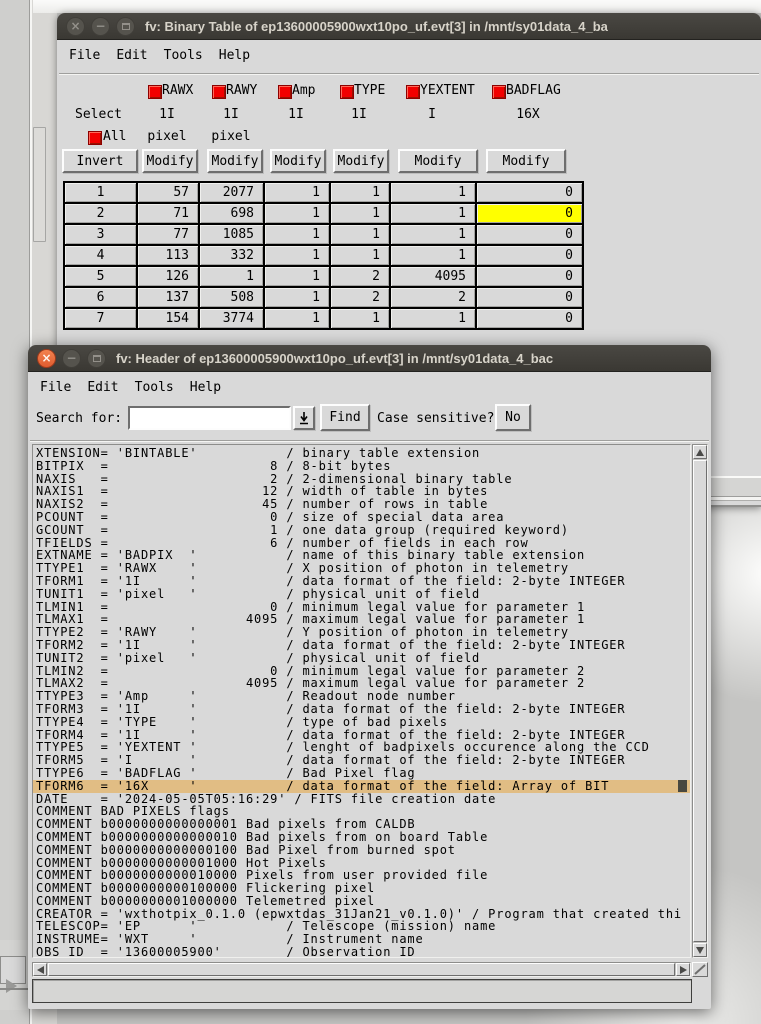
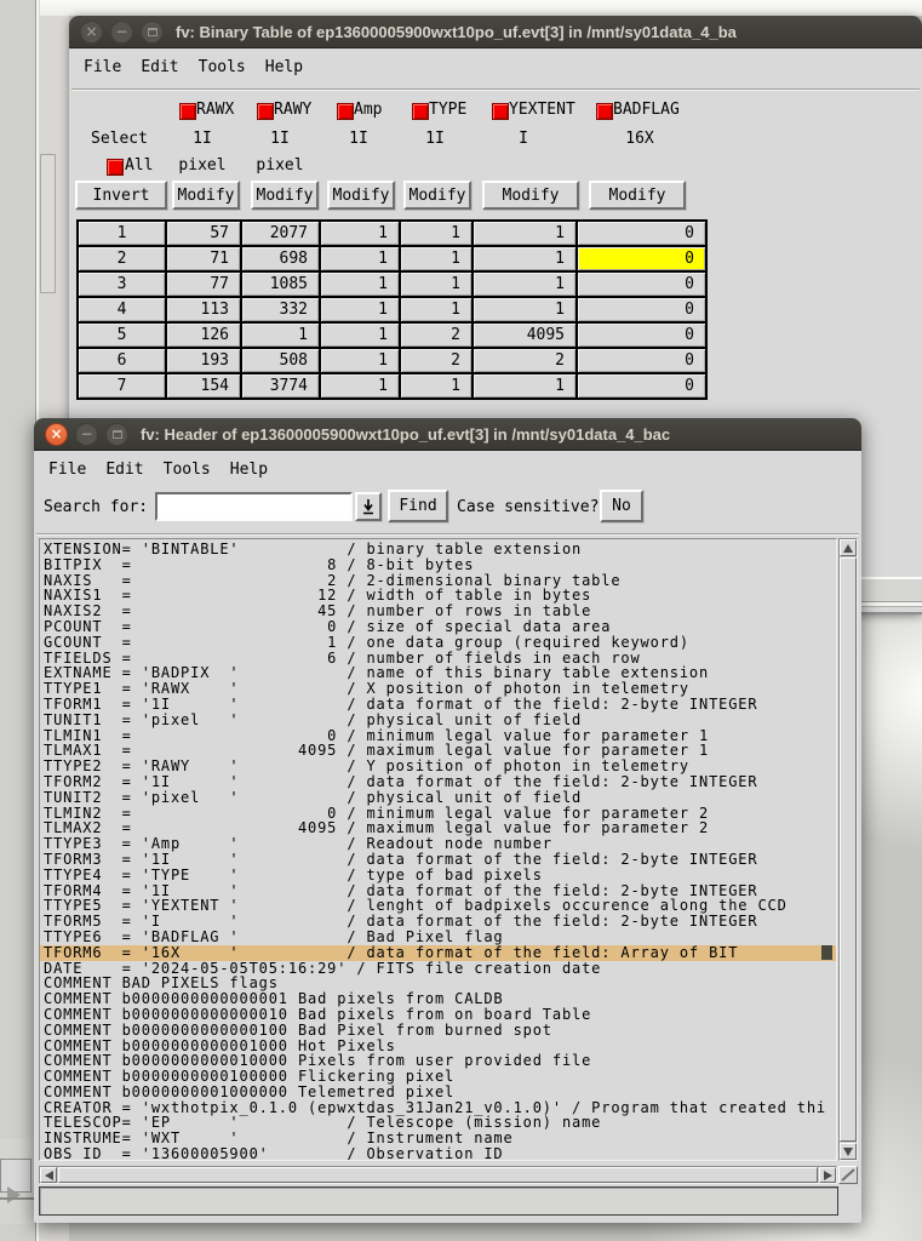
  ×
  −
  fv: Binary Table of ep13600005900wxt10po_uf.evt[3] in /mnt/sy01data_4_ba
  File
  Edit
  Tools
  Help
  Select
  All
  Invert
  RAWX
  1I
  pixel
  Modify
  RAWY
  1I
  pixel
  Modify
  Amp
  1I
  Modify
  TYPE
  1I
  Modify
  YEXTENT
  I
  Modify
  BADFLAG
  16X
  Modify
  1	57	2077	1	1	1	0
  2	71	698	1	1	1	0
  3	77	1085	1	1	1	0
  4	113	332	1	1	1	0
  5	126	1	1	2	4095	0
- 6	137	508	1	2	2	0
+ 6	193	508	1	2	2	0
  7	154	3774	1	1	1	0
  ×
  −
  fv: Header of ep13600005900wxt10po_uf.evt[3] in /mnt/sy01data_4_bac
  File
  Edit
  Tools
  Help
  Search for:
  Find
  Case sensitive?
  No
  XTENSION= 'BINTABLE' / binary table extension
  BITPIX = 8 / 8-bit bytes
  NAXIS = 2 / 2-dimensional binary table
  NAXIS1 = 12 / width of table in bytes
  NAXIS2 = 45 / number of rows in table
  PCOUNT = 0 / size of special data area
  GCOUNT = 1 / one data group (required keyword)
  TFIELDS = 6 / number of fields in each row
  EXTNAME = 'BADPIX ' / name of this binary table extension
  TTYPE1 = 'RAWX ' / X position of photon in telemetry
  TFORM1 = '1I ' / data format of the field: 2-byte INTEGER
  TUNIT1 = 'pixel ' / physical unit of field
  TLMIN1 = 0 / minimum legal value for parameter 1
  TLMAX1 = 4095 / maximum legal value for parameter 1
  TTYPE2 = 'RAWY ' / Y position of photon in telemetry
  TFORM2 = '1I ' / data format of the field: 2-byte INTEGER
  TUNIT2 = 'pixel ' / physical unit of field
  TLMIN2 = 0 / minimum legal value for parameter 2
  TLMAX2 = 4095 / maximum legal value for parameter 2
  TTYPE3 = 'Amp ' / Readout node number
  TFORM3 = '1I ' / data format of the field: 2-byte INTEGER
  TTYPE4 = 'TYPE ' / type of bad pixels
  TFORM4 = '1I ' / data format of the field: 2-byte INTEGER
  TTYPE5 = 'YEXTENT ' / lenght of badpixels occurence along the CCD
  TFORM5 = 'I ' / data format of the field: 2-byte INTEGER
  TTYPE6 = 'BADFLAG ' / Bad Pixel flag
  TFORM6 = '16X ' / data format of the field: Array of BIT
  DATE = '2024-05-05T05:16:29' / FITS file creation date
  COMMENT BAD PIXELS flags
  COMMENT b0000000000000001 Bad pixels from CALDB
  COMMENT b0000000000000010 Bad pixels from on board Table
  COMMENT b0000000000000100 Bad Pixel from burned spot
  COMMENT b0000000000001000 Hot Pixels
  COMMENT b0000000000010000 Pixels from user provided file
  COMMENT b0000000000100000 Flickering pixel
  COMMENT b0000000001000000 Telemetred pixel
  CREATOR = 'wxthotpix_0.1.0 (epwxtdas_31Jan21_v0.1.0)' / Program that created thi
  TELESCOP= 'EP ' / Telescope (mission) name
  INSTRUME= 'WXT ' / Instrument name
  OBS_ID = '13600005900' / Observation ID
